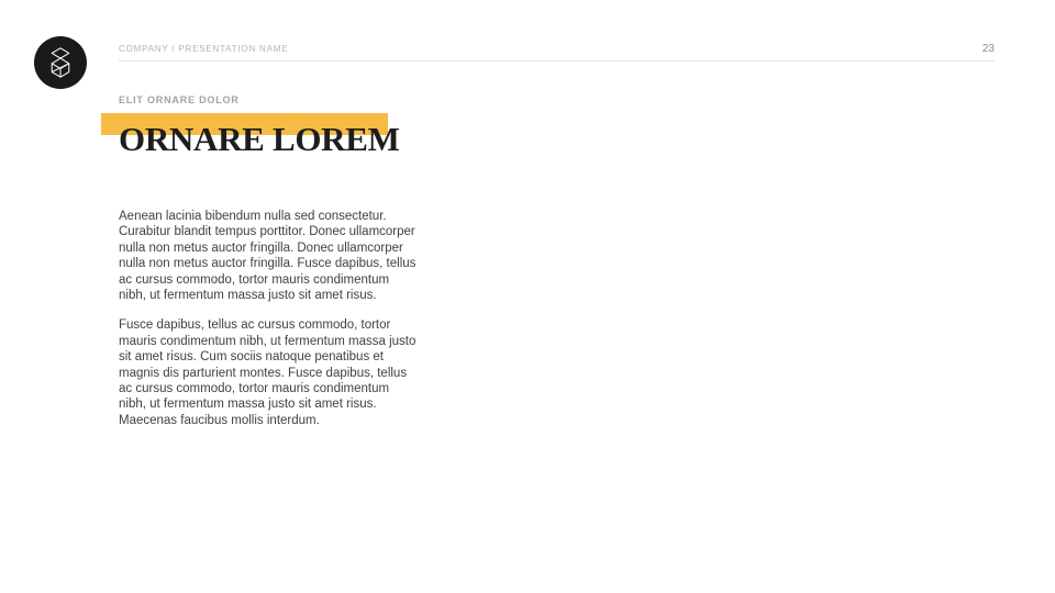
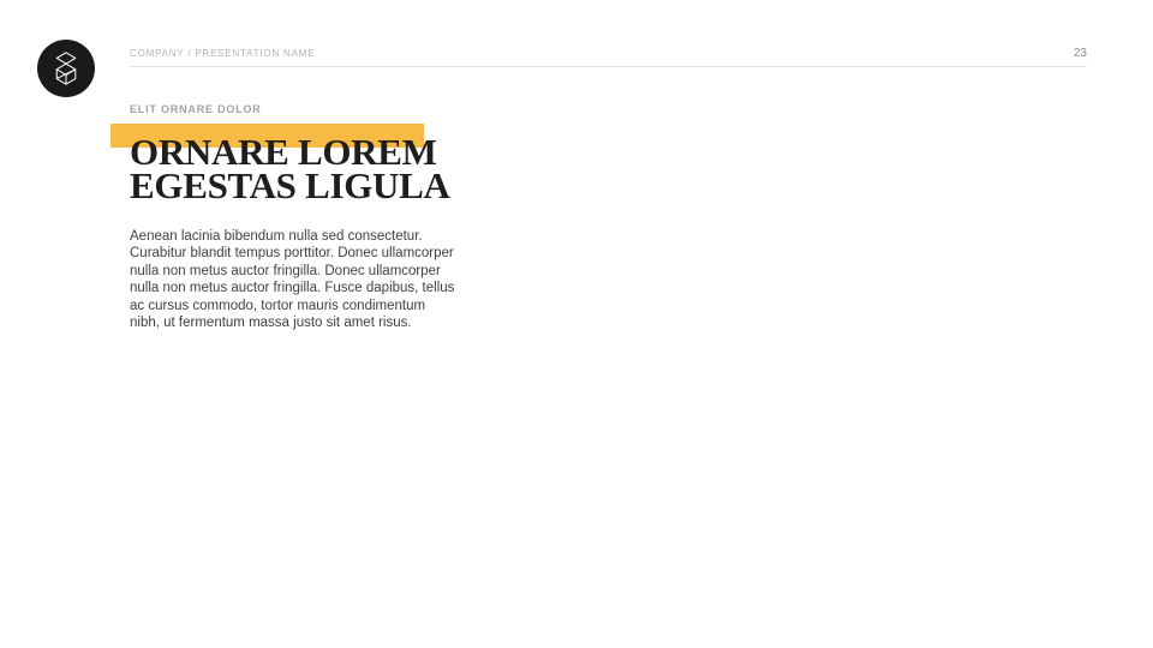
  COMPANY / PRESENTATION NAME
  23
  ELIT ORNARE DOLOR
  ORNARE LOREM
+ EGESTAS LIGULA
  Aenean lacinia bibendum nulla sed consectetur. Curabitur blandit tempus porttitor. Donec ullamcorper nulla non metus auctor fringilla. Donec ullamcorper nulla non metus auctor fringilla. Fusce dapibus, tellus ac cursus commodo, tortor mauris condimentum nibh, ut fermentum massa justo sit amet risus.
- Fusce dapibus, tellus ac cursus commodo, tortor mauris condimentum nibh, ut fermentum massa justo sit amet risus. Cum sociis natoque penatibus et magnis dis parturient montes. Fusce dapibus, tellus ac cursus commodo, tortor mauris condimentum nibh, ut fermentum massa justo sit amet risus. Maecenas faucibus mollis interdum.
